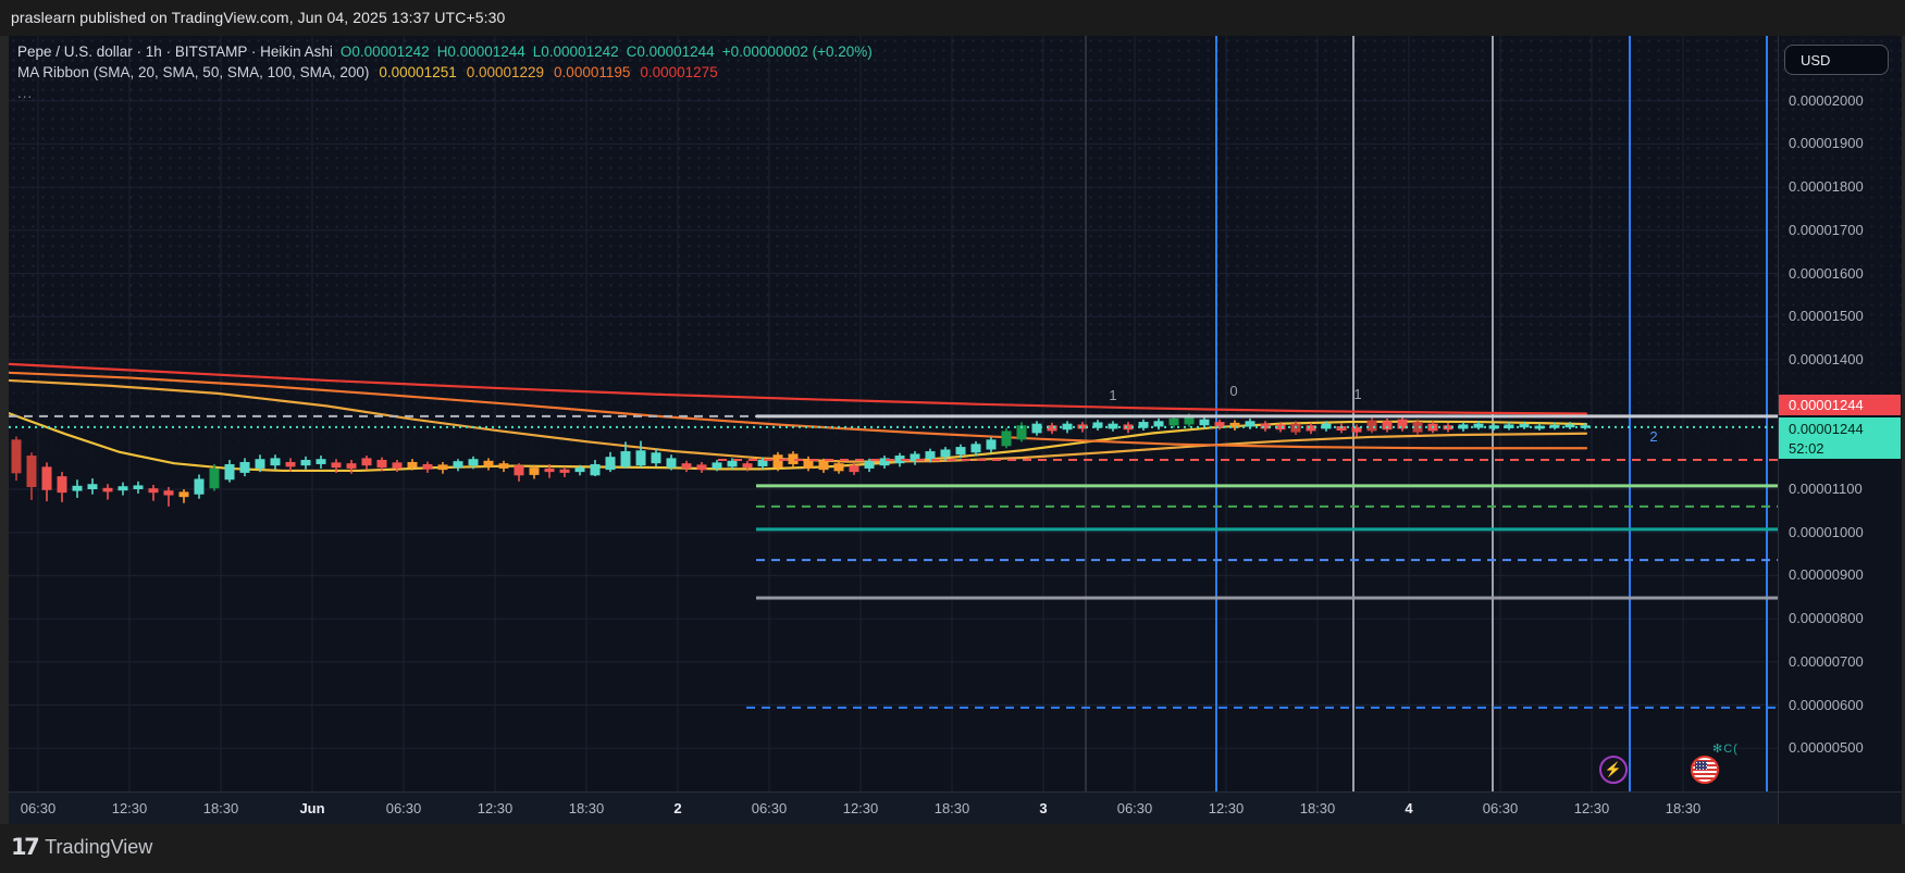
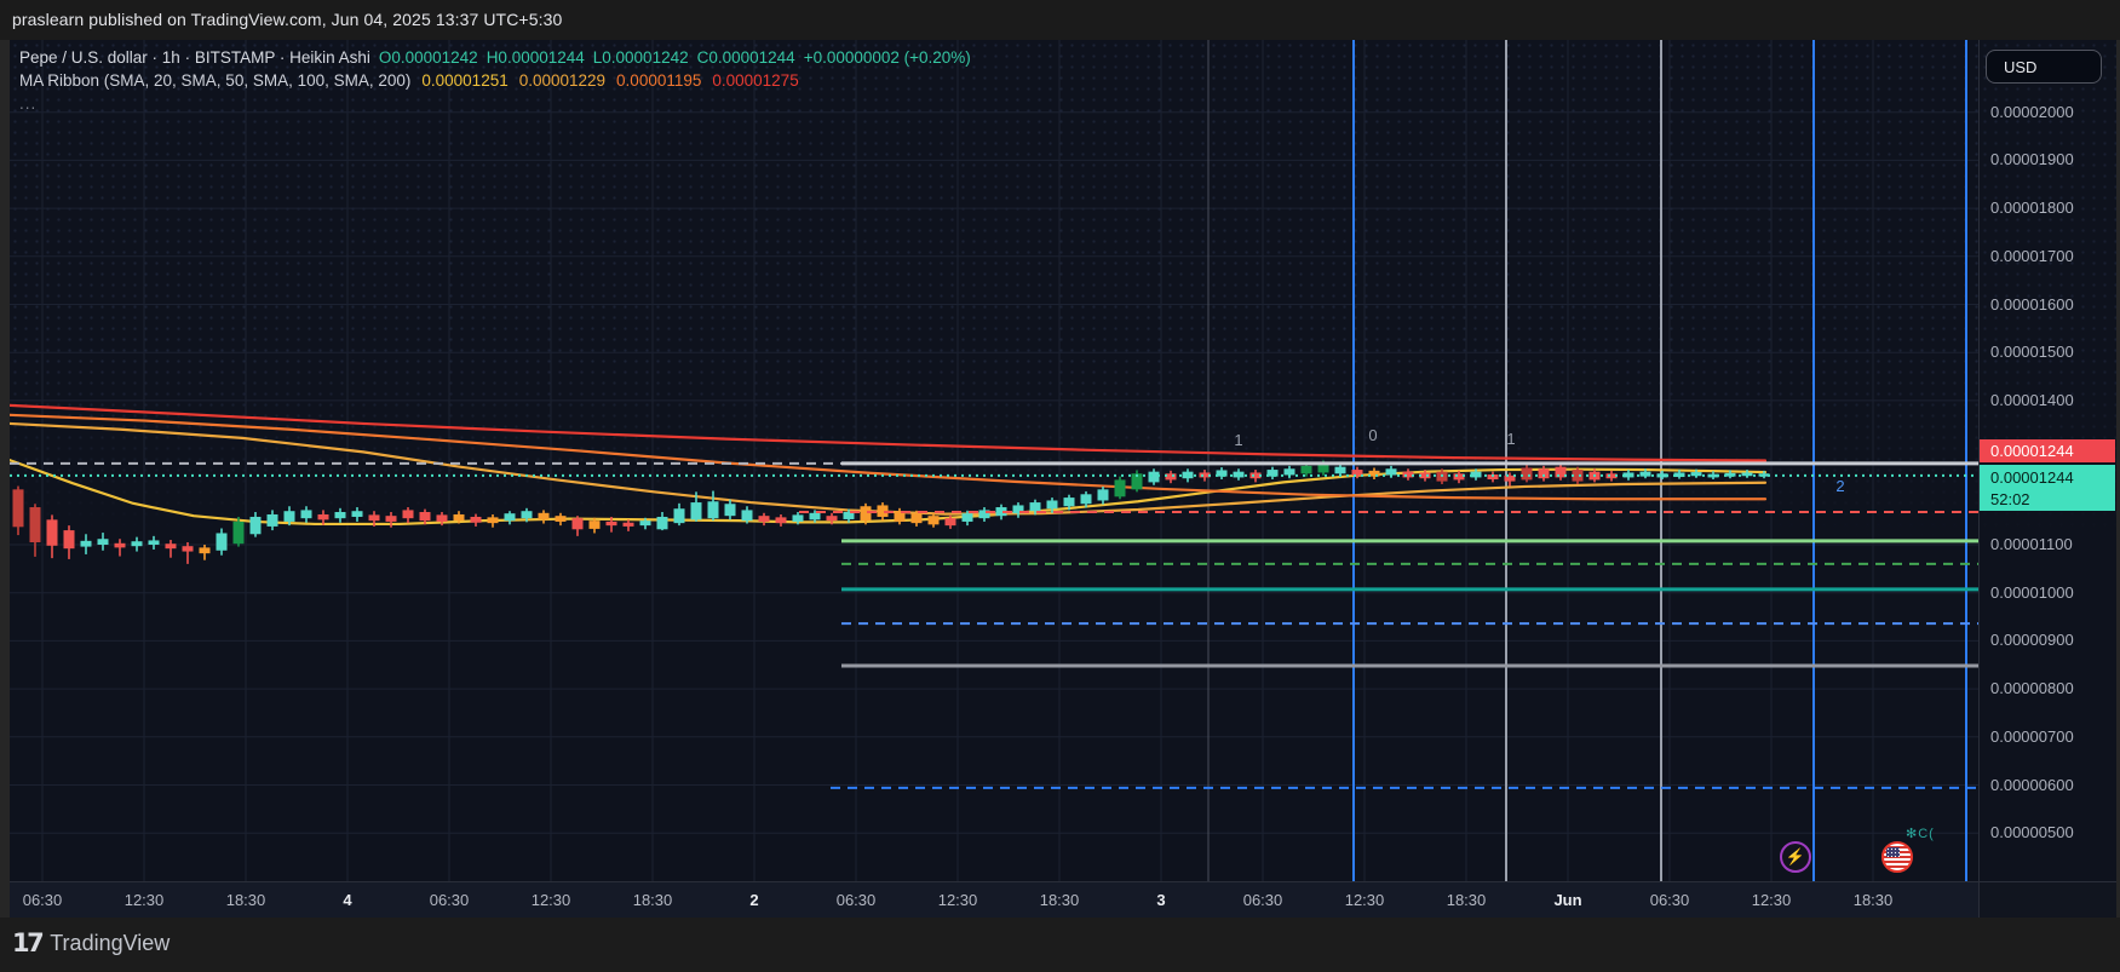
  praslearn published on TradingView.com, Jun 04, 2025 13:37 UTC+5:30
  1
  0
  1
  2
  Pepe / U.S. dollar · 1h · BITSTAMP · Heikin Ashi O0.00001242 H0.00001244 L0.00001242 C0.00001244 +0.00000002 (+0.20%)
  MA Ribbon (SMA, 20, SMA, 50, SMA, 100, SMA, 200) 0.00001251 0.00001229 0.00001195 0.00001275
  ...
  ⚡
  ✻C(
  USD
  0.00001244
  0.00001244
  52:02
  0.00002000
  0.00001900
  0.00001800
  0.00001700
  0.00001600
  0.00001500
  0.00001400
  0.00001100
  0.00001000
  0.00000900
  0.00000800
  0.00000700
  0.00000600
  0.00000500
  06:30
  12:30
  18:30
- Jun
+ 4
  06:30
  12:30
  18:30
  2
  06:30
  12:30
  18:30
  3
  06:30
  12:30
  18:30
- 4
+ Jun
  06:30
  12:30
  18:30
  17
  TradingView
